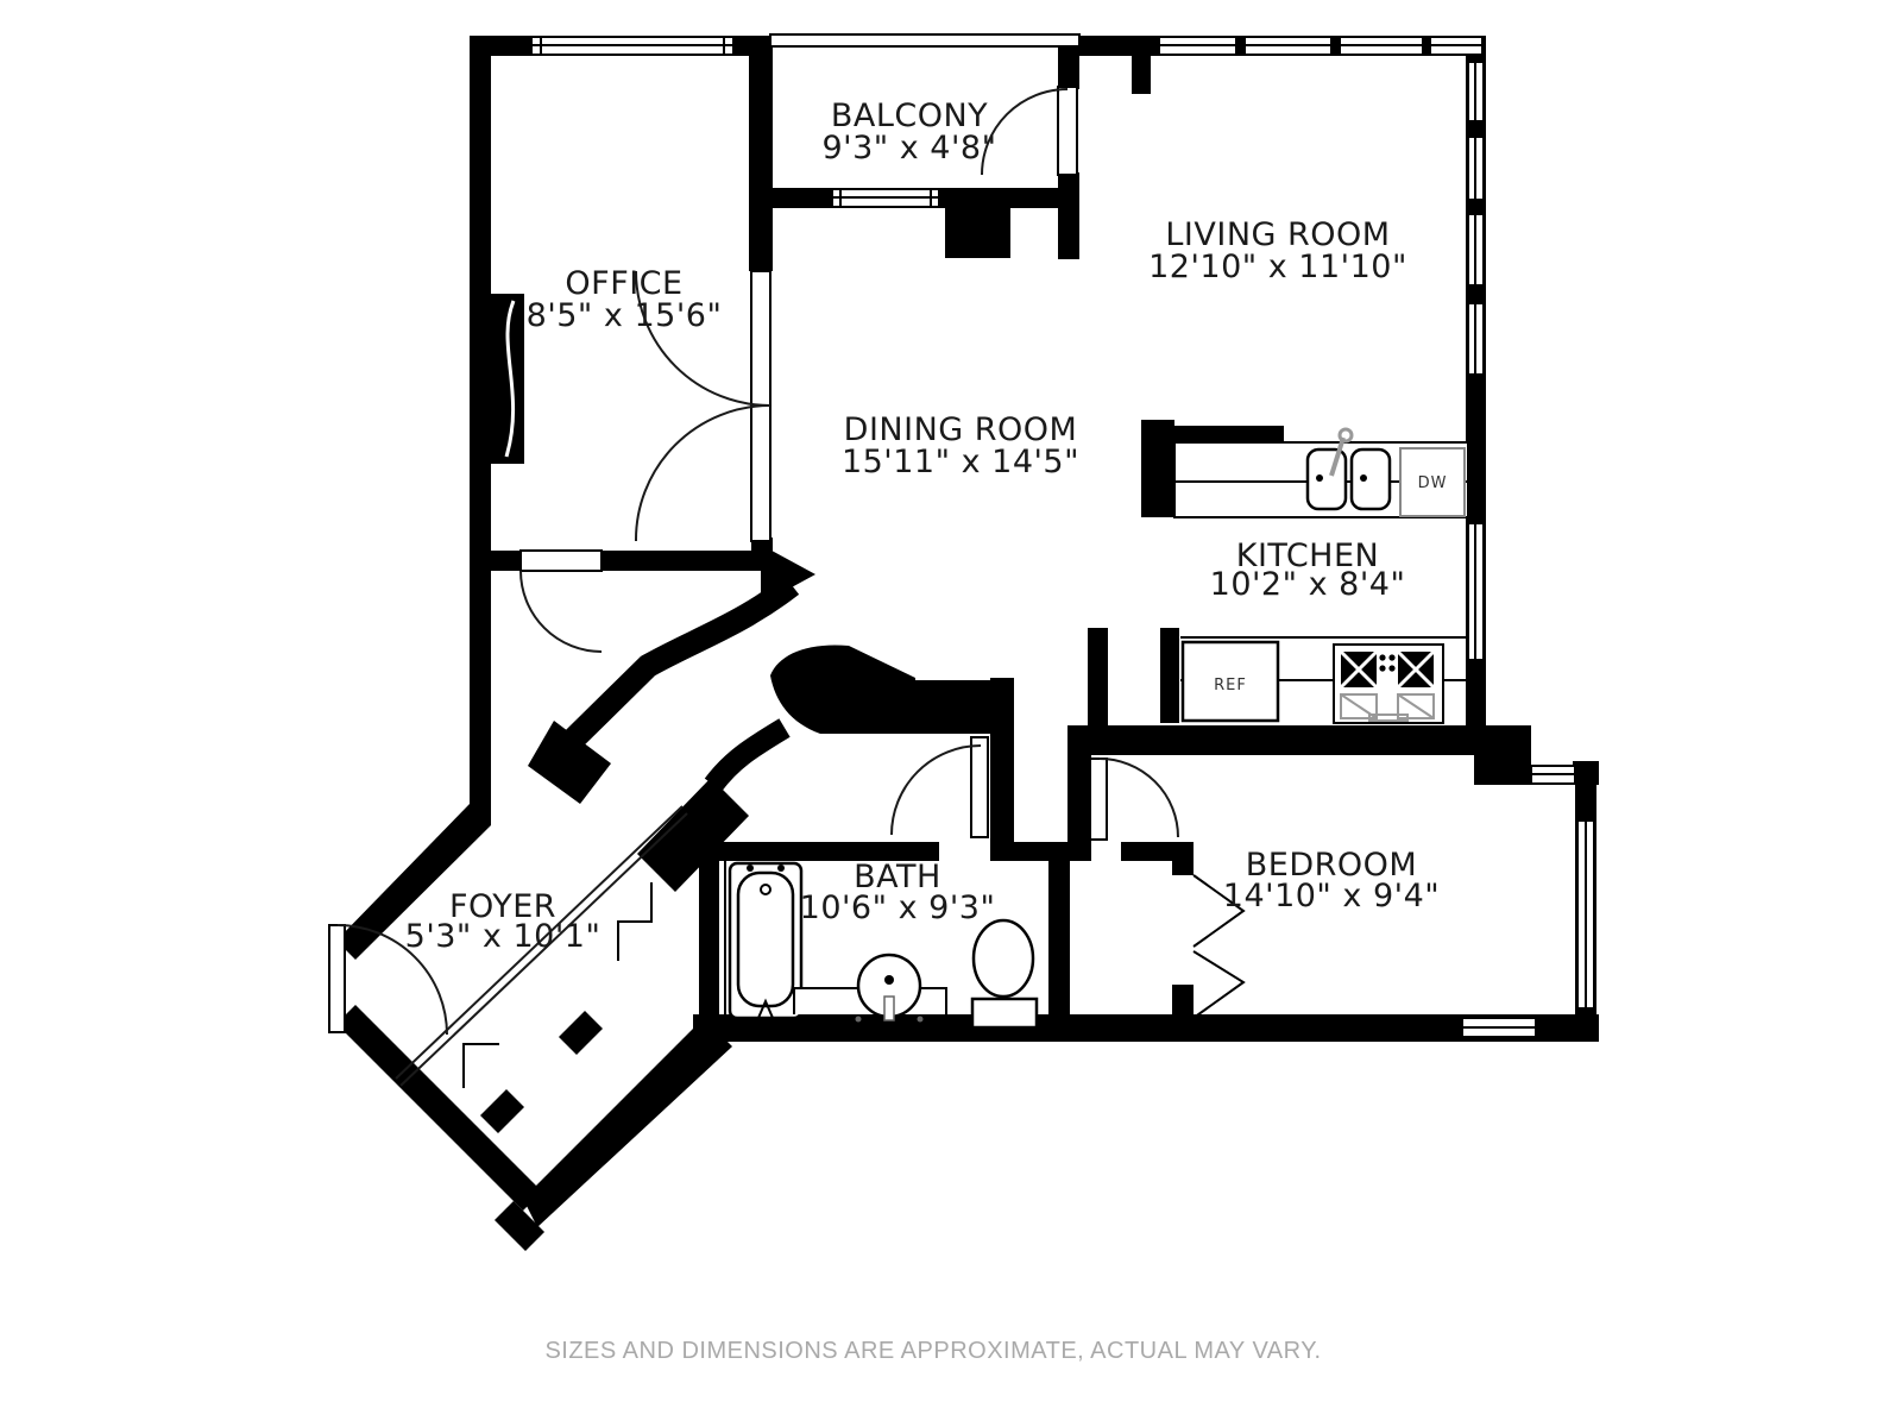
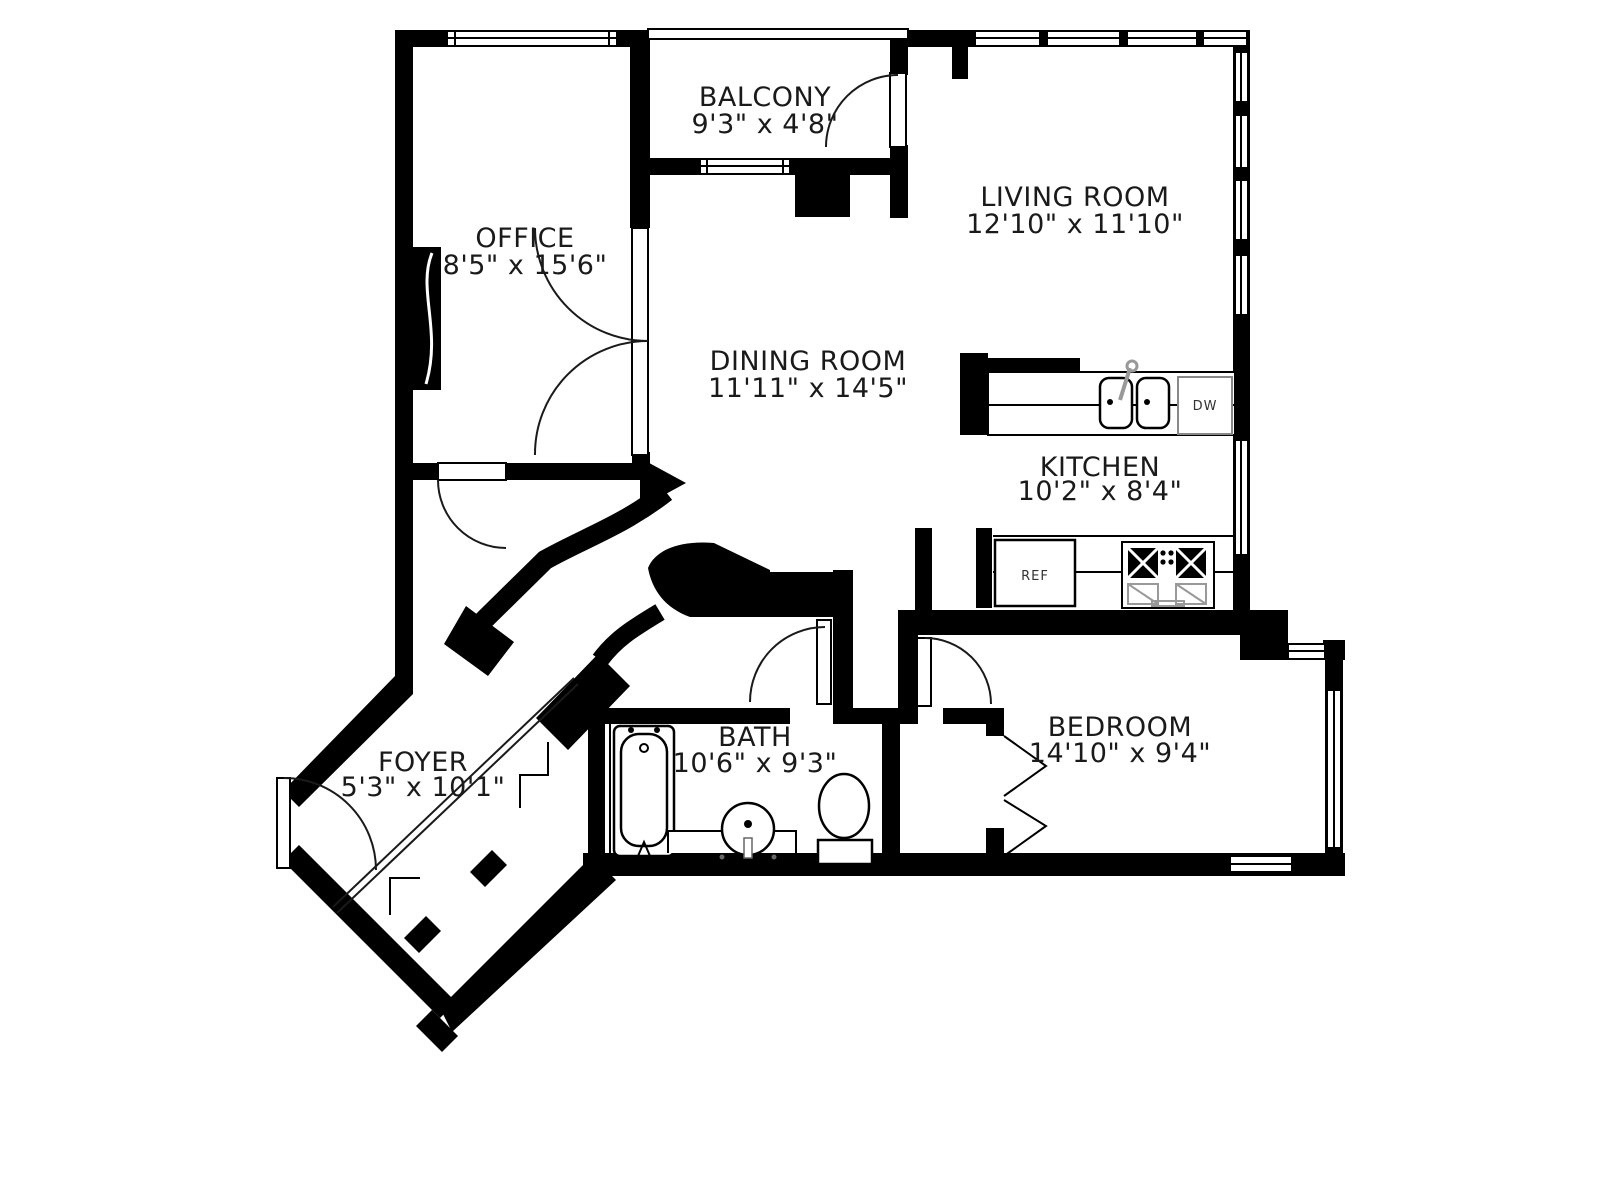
  DW
  REF
  BALCONY
  9'3" x 4'8"
  LIVING ROOM
  12'10" x 11'10"
  OFFICE
  8'5" x 15'6"
  DINING ROOM
- 15'11" x 14'5"
+ 11'11" x 14'5"
  KITCHEN
  10'2" x 8'4"
  FOYER
  5'3" x 10'1"
  BATH
  10'6" x 9'3"
  BEDROOM
  14'10" x 9'4"
- SIZES AND DIMENSIONS ARE APPROXIMATE, ACTUAL MAY VARY.
